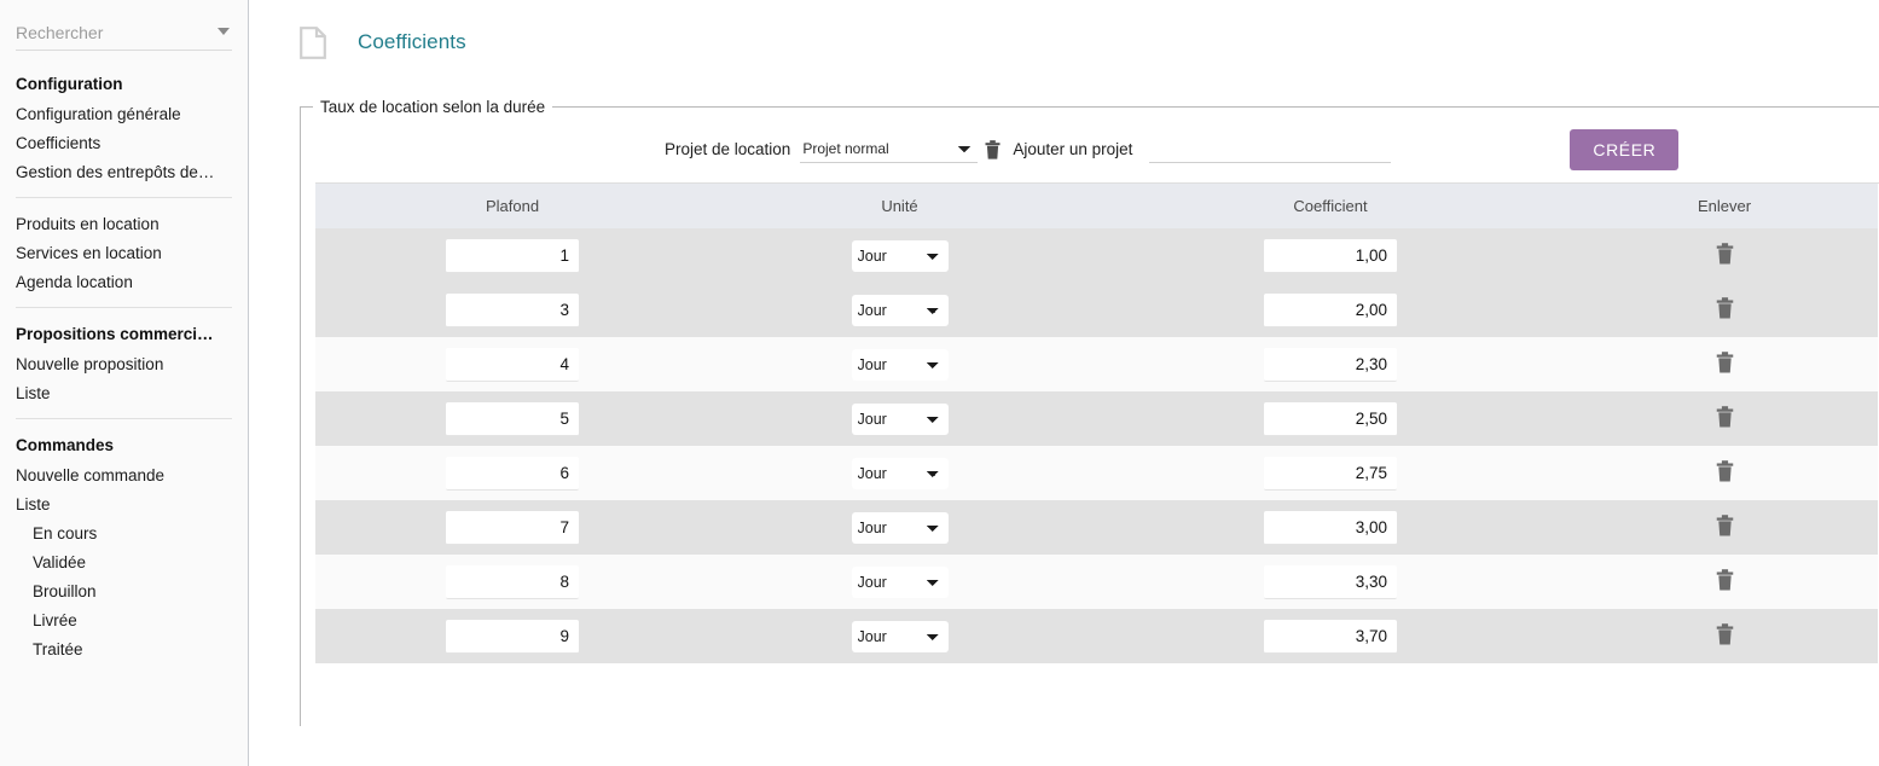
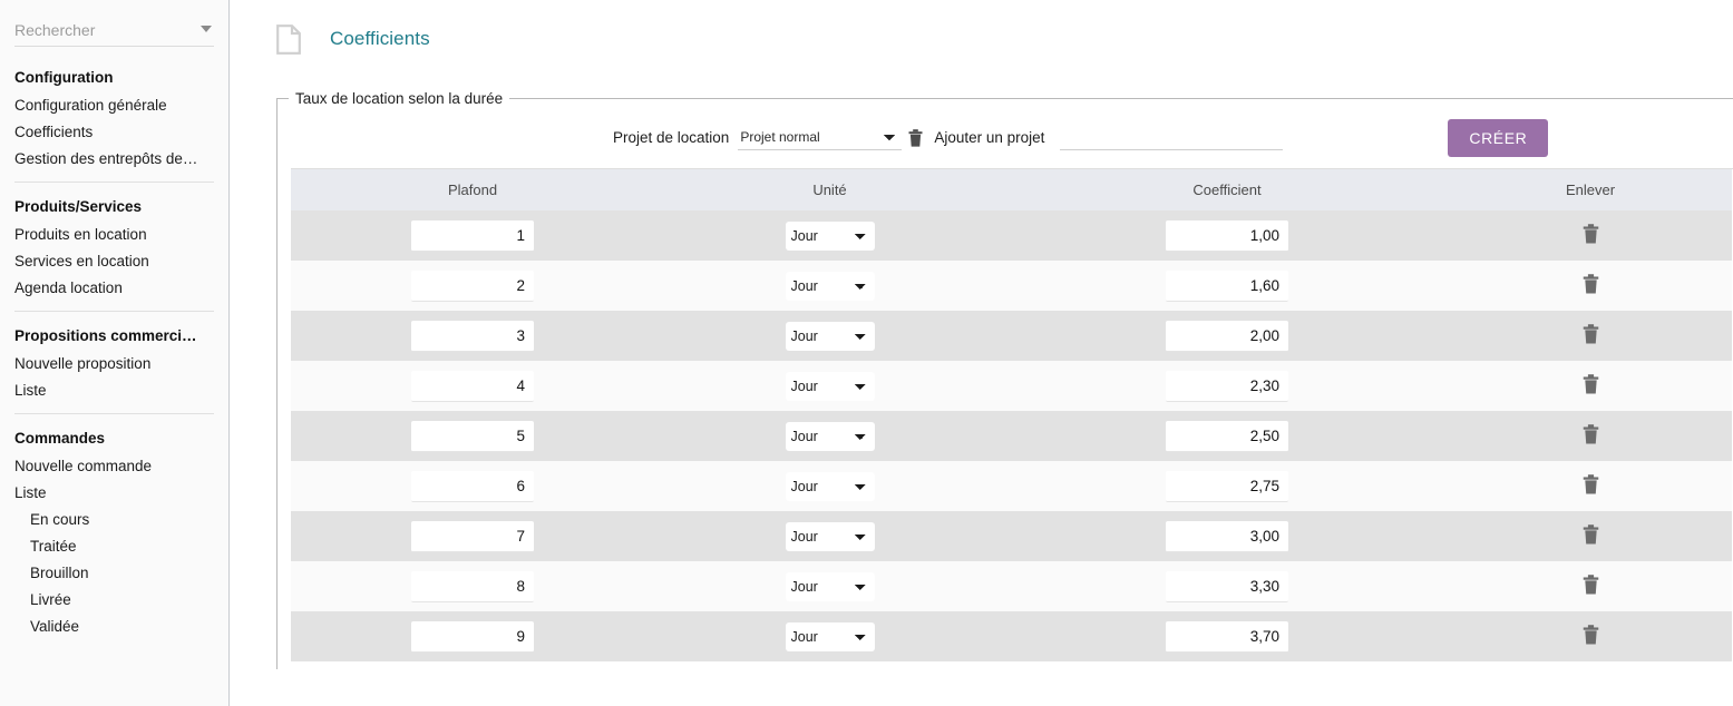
  Rechercher
  Configuration
  Configuration générale
  Coefficients
  Gestion des entrepôts de…
+ Produits/Services
  Produits en location
  Services en location
  Agenda location
  Propositions commerci…
  Nouvelle proposition
  Liste
  Commandes
  Nouvelle commande
  Liste
  En cours
- Validée
+ Traitée
  Brouillon
  Livrée
- Traitée
+ Validée
  Coefficients
  Taux de location selon la durée
  Projet de location
  Projet normal
  Ajouter un projet
  CRÉER
  Plafond	Unité	Coefficient	Enlever
  1	Jour	1,00
+ 2	Jour	1,60
  3	Jour	2,00
  4	Jour	2,30
  5	Jour	2,50
  6	Jour	2,75
  7	Jour	3,00
  8	Jour	3,30
  9	Jour	3,70
